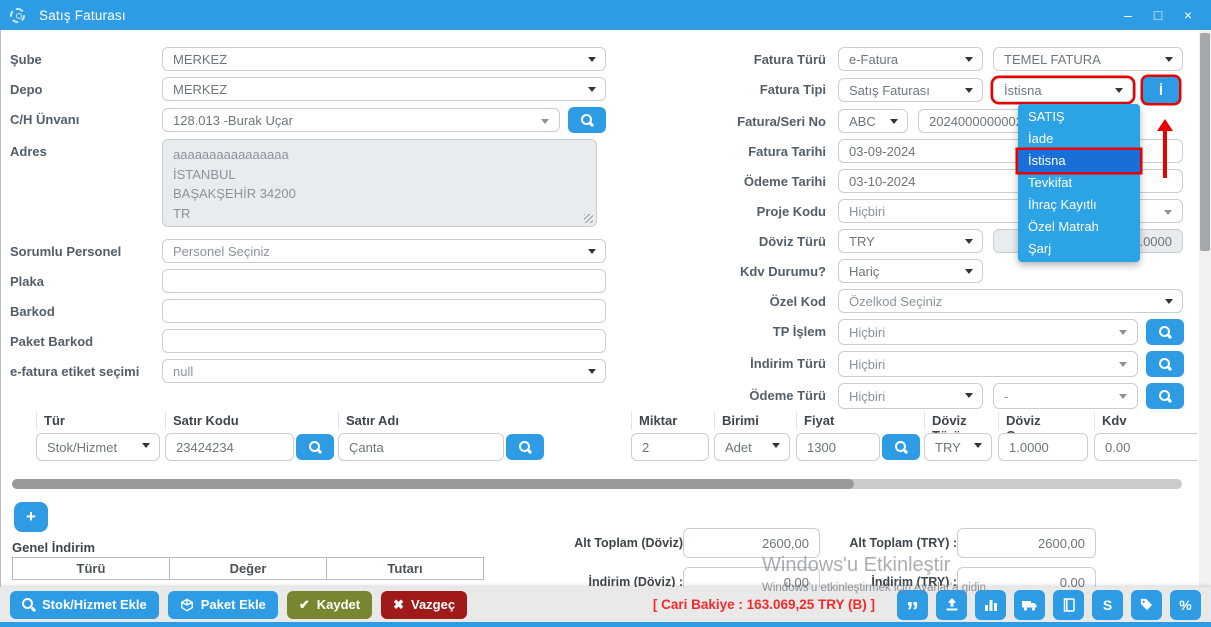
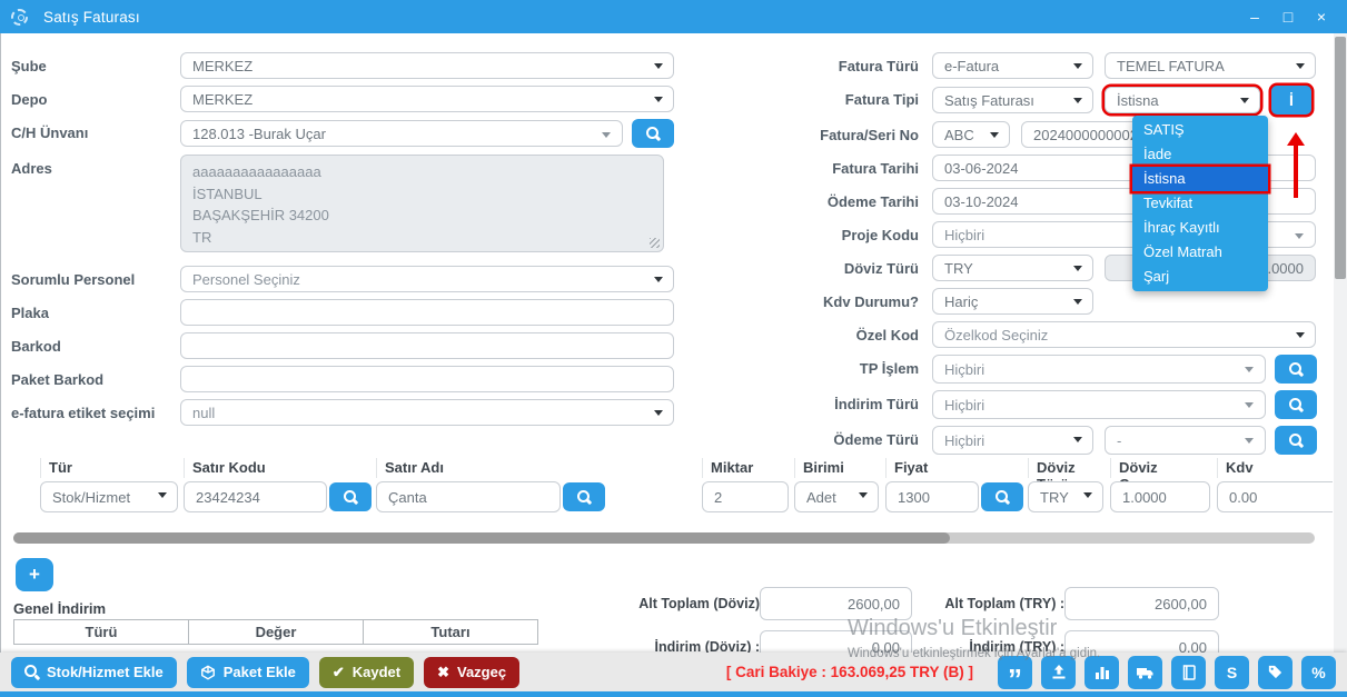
  Satış Faturası
  –
  □
  ×
  Şube
  MERKEZ
  Depo
  MERKEZ
  C/H Ünvanı
  128.013 -Burak Uçar
  Adres
  aaaaaaaaaaaaaaaa
  İSTANBUL
  BAŞAKŞEHİR 34200
  TR
  Sorumlu Personel
  Personel Seçiniz
  Plaka
  Barkod
  Paket Barkod
  e-fatura etiket seçimi
  null
  Fatura Türü
  e-Fatura
  TEMEL FATURA
  Fatura Tipi
  Satış Faturası
  İstisna
  İ
  Fatura/Seri No
  ABC
  202400000000
  Fatura Tarihi
- 03-09-2024
+ 03-06-2024
  Ödeme Tarihi
  03-10-2024
  Proje Kodu
  Hiçbiri
  Döviz Türü
  TRY
  .0000
  Kdv Durumu?
  Hariç
  Özel Kod
  Özelkod Seçiniz
  TP İşlem
  Hiçbiri
  İndirim Türü
  Hiçbiri
  Ödeme Türü
  Hiçbiri
  -
  SATIŞ
  İade
  İstisna
  Tevkifat
  İhraç Kayıtlı
  Özel Matrah
  Şarj
  Tür
  Satır Kodu
  Satır Adı
  Miktar
  Birimi
  Fiyat
  Kdv
  Stok/Hizmet
  23424234
  Çanta
  2
  Adet
  1300
  TRY
  1.0000
  0.00
  +
  Genel İndirim
  Türü
  Değer
  Tutarı
  Alt Toplam (Döviz)
  2600,00
  İndirim (Döviz) :
  0,00
  Alt Toplam (TRY) :
  2600,00
  İndirim (TRY) :
  0,00
  Windows'u Etkinleştir
  Windows'u etkinleştirmek için Ayarlar'a gidin.
  Stok/Hizmet Ekle
  Paket Ekle
  ✔
  Kaydet
  ✖
  Vazgeç
  [ Cari Bakiye : 163.069,25 TRY (B) ]
  ”
  S
  %
